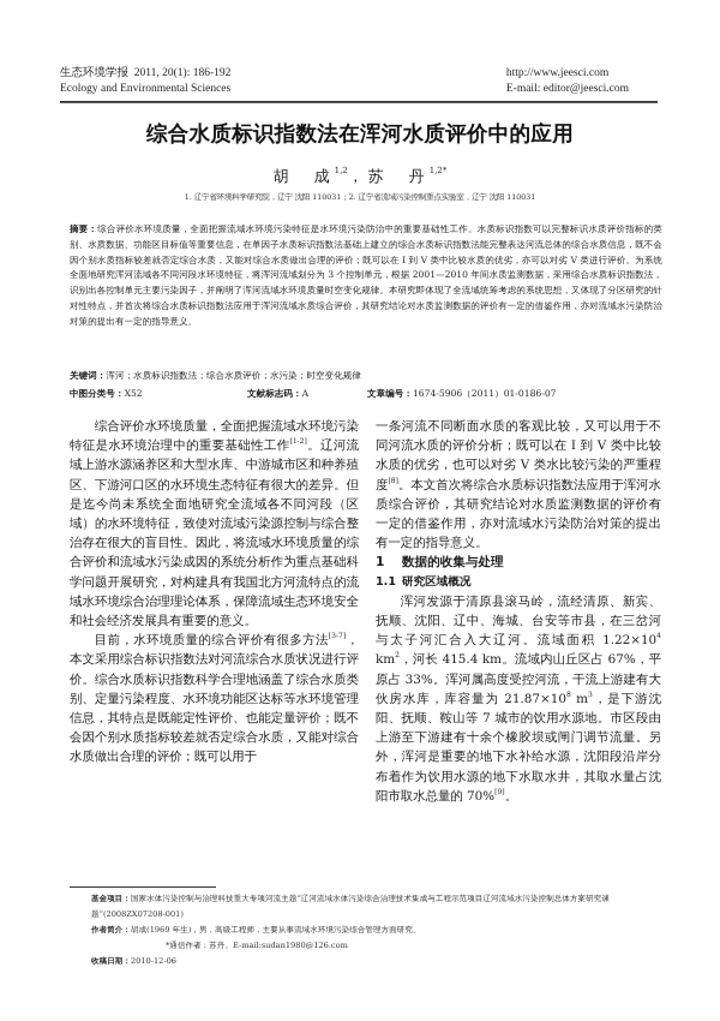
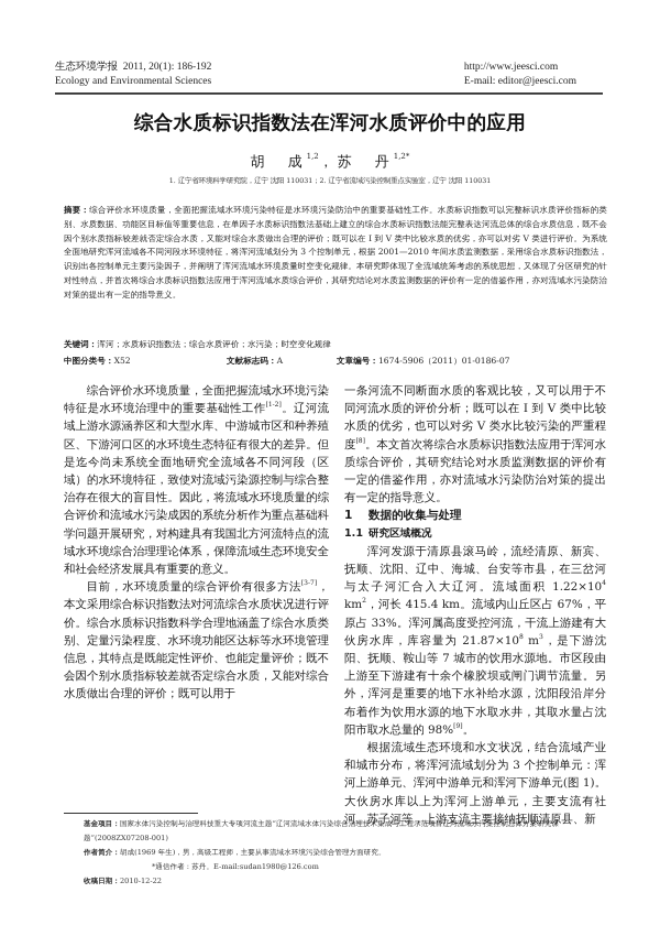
  生态环境学报 2011, 20(1): 186-192
  Ecology and Environmental Sciences
  http://www.jeesci.com
  E-mail: editor@jeesci.com
  综合水质标识指数法在浑河水质评价中的应用
  胡 成1,2，苏 丹1,2*
  摘要：综合评价水环境质量，全面把握流域水环境污染特征是水环境污染防治中的重要基础性工作。水质标识指数可以完整标识水质评价指标的类别、水质数据、功能区目标值等重要信息，在单因子水质标识指数法基础上建立的综合水质标识指数法能完整表达河流总体的综合水质信息，既不会因个别水质指标较差就否定综合水质，又能对综合水质做出合理的评价；既可以在 I 到 V 类中比较水质的优劣，亦可以对劣 V 类进行评价。为系统全面地研究浑河流域各不同河段水环境特征，将浑河流域划分为 3 个控制单元，根据 2001—2010 年间水质监测数据，采用综合水质标识指数法，识别出各控制单元主要污染因子，并阐明了浑河流域水环境质量时空变化规律。本研究即体现了全流域统筹考虑的系统思想，又体现了分区研究的针对性特点，并首次将综合水质标识指数法应用于浑河流域水质综合评价，其研究结论对水质监测数据的评价有一定的借鉴作用，亦对流域水污染防治对策的提出有一定的指导意义。
  关键词：浑河；水质标识指数法；综合水质评价；水污染；时空变化规律
  中图分类号：X52 文献标志码：A 文章编号：1674-5906（2011）01-0186-07
  综合评价水环境质量，全面把握流域水环境污染特征是水环境治理中的重要基础性工作 。辽河流域上游水源涵养区和大型水库、中游城市区和种养殖区、下游河口区的水环境生态特征有很大的差异。但是迄今尚未系统全面地研究全流域各不同河段（区域）的水环境特征，致使对流域污染源控制与综合整治存在很大的盲目性。因此，将流域水环境质量的综合评价和流域水污染成因的系统分析作为重点基础科学问题开展研究，对构建具有我国北方河流特点的流域水环境综合治理理论体系，保障流域生态环境安全和社会经济发展具有重要的意义。
  目前，水环境质量的综合评价有很多方法 ，本文采用综合标识指数法对河流综合水质状况进行评价。综合水质标识指数科学合理地涵盖了综合水质类别、定量污染程度、水环境功能区达标等水环境管理信息，其特点是既能定性评价、也能定量评价；既不会因个别水质指标较差就否定综合水质，又能对综合水质做出合理的评价；既可以用于
  一条河流不同断面水质的客观比较，又可以用于不同河流水质的评价分析；既可以在 I 到 V 类中比较水质的优劣，也可以对劣 V 类水比较污染的严重程度 。本文首次将综合水质标识指数法应用于浑河水质综合评价，其研究结论对水质监测数据的评价有一定的借鉴作用，亦对流域水污染防治对策的提出有一定的指导意义。
  1 数据的收集与处理
  1.1 研究区域概况
- 浑河发源于清原县滚马岭，流经清原、新宾、抚顺、沈阳、辽中、海城、台安等市县，在三岔河与太子河汇合入大辽河。流域面积 1.22×10 km ，河长 415.4 km。流域内山丘区占 67%，平原占 33%。浑河属高度受控河流，干流上游建有大伙房水库，库容量为 21.87×10 m ，是下游沈阳、抚顺、鞍山等 7 城市的饮用水源地。市区段由上游至下游建有十余个橡胶坝或闸门调节流量。另外，浑河是重要的地下水补给水源，沈阳段沿岸分布着作为饮用水源的地下水取水井，其取水量占沈阳市取水总量的 70% 。
+ 浑河发源于清原县滚马岭，流经清原、新宾、抚顺、沈阳、辽中、海城、台安等市县，在三岔河与太子河汇合入大辽河。流域面积 1.22×10 km ，河长 415.4 km。流域内山丘区占 67%，平原占 33%。浑河属高度受控河流，干流上游建有大伙房水库，库容量为 21.87×10 m ，是下游沈阳、抚顺、鞍山等 7 城市的饮用水源地。市区段由上游至下游建有十余个橡胶坝或闸门调节流量。另外，浑河是重要的地下水补给水源，沈阳段沿岸分布着作为饮用水源的地下水取水井，其取水量占沈阳市取水总量的 98% 。
+ 根据流域生态环境和水文状况，结合流域产业和城市分布，将浑河流域划分为 3 个控制单元：浑河上游单元、浑河中游单元和浑河下游单元(图 1)。大伙房水库以上为浑河上游单元，主要支流有社河、苏子河等，上游支流主要接纳抚顺清原县、新
  基金项目：国家水体污染控制与治理科技重大专项河流主题“辽河流域水体污染综合治理技术集成与工程示范项目辽河流域水污染控制总体方案研究课题”(2008ZX07208-001)
  作者简介：胡成(1969 年生)，男，高级工程师，主要从事流域水环境污染综合管理方面研究。
  *通信作者：苏丹。E-mail:sudan1980@126.com
- 收稿日期：2010-12-06
+ 收稿日期：2010-12-22
